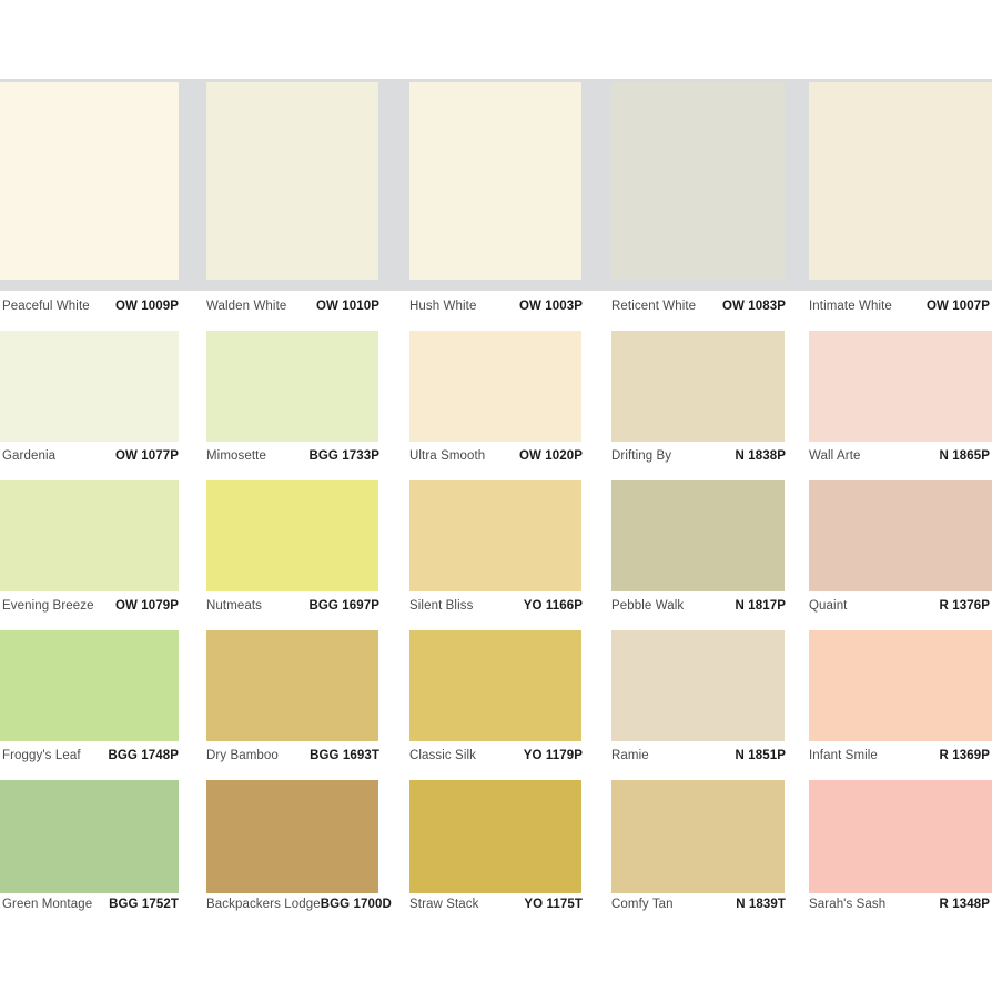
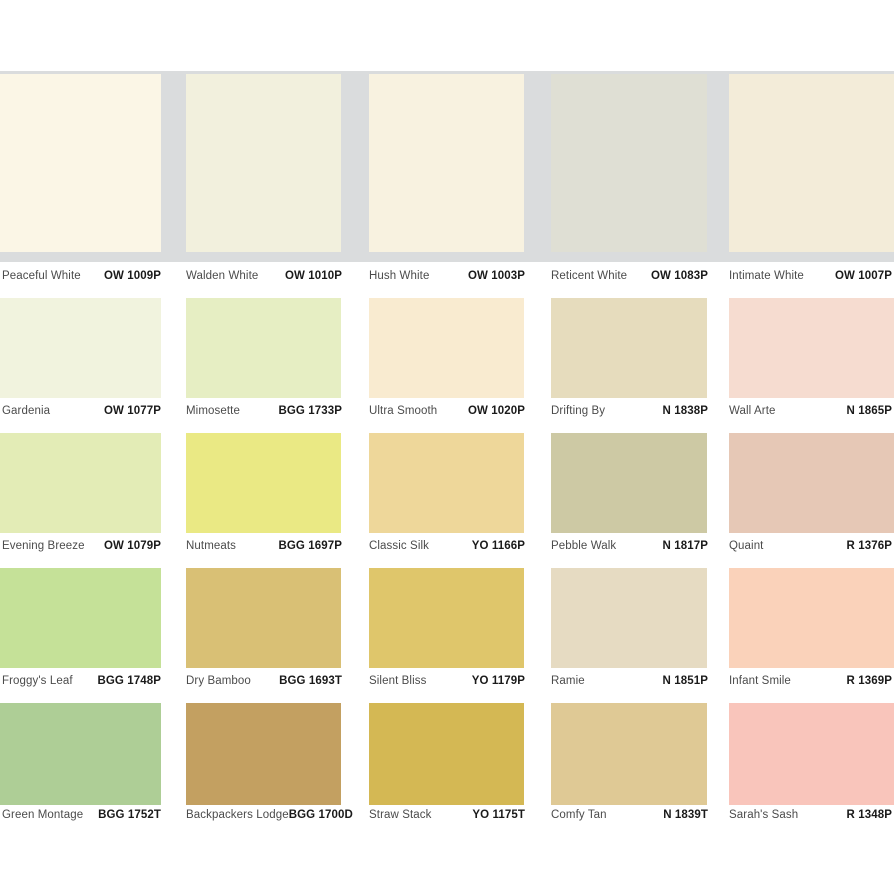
  Peaceful White
  OW 1009P
  Walden White
  OW 1010P
  Hush White
  OW 1003P
  Reticent White
  OW 1083P
  Intimate White
  OW 1007P
  Gardenia
  OW 1077P
  Mimosette
  BGG 1733P
  Ultra Smooth
  OW 1020P
  Drifting By
  N 1838P
  Wall Arte
  N 1865P
  Evening Breeze
  OW 1079P
  Nutmeats
  BGG 1697P
- Silent Bliss
+ Classic Silk
  YO 1166P
  Pebble Walk
  N 1817P
  Quaint
  R 1376P
  Froggy's Leaf
  BGG 1748P
  Dry Bamboo
  BGG 1693T
- Classic Silk
+ Silent Bliss
  YO 1179P
  Ramie
  N 1851P
  Infant Smile
  R 1369P
  Green Montage
  BGG 1752T
  Backpackers Lodge
  BGG 1700D
  Straw Stack
  YO 1175T
  Comfy Tan
  N 1839T
  Sarah's Sash
  R 1348P
